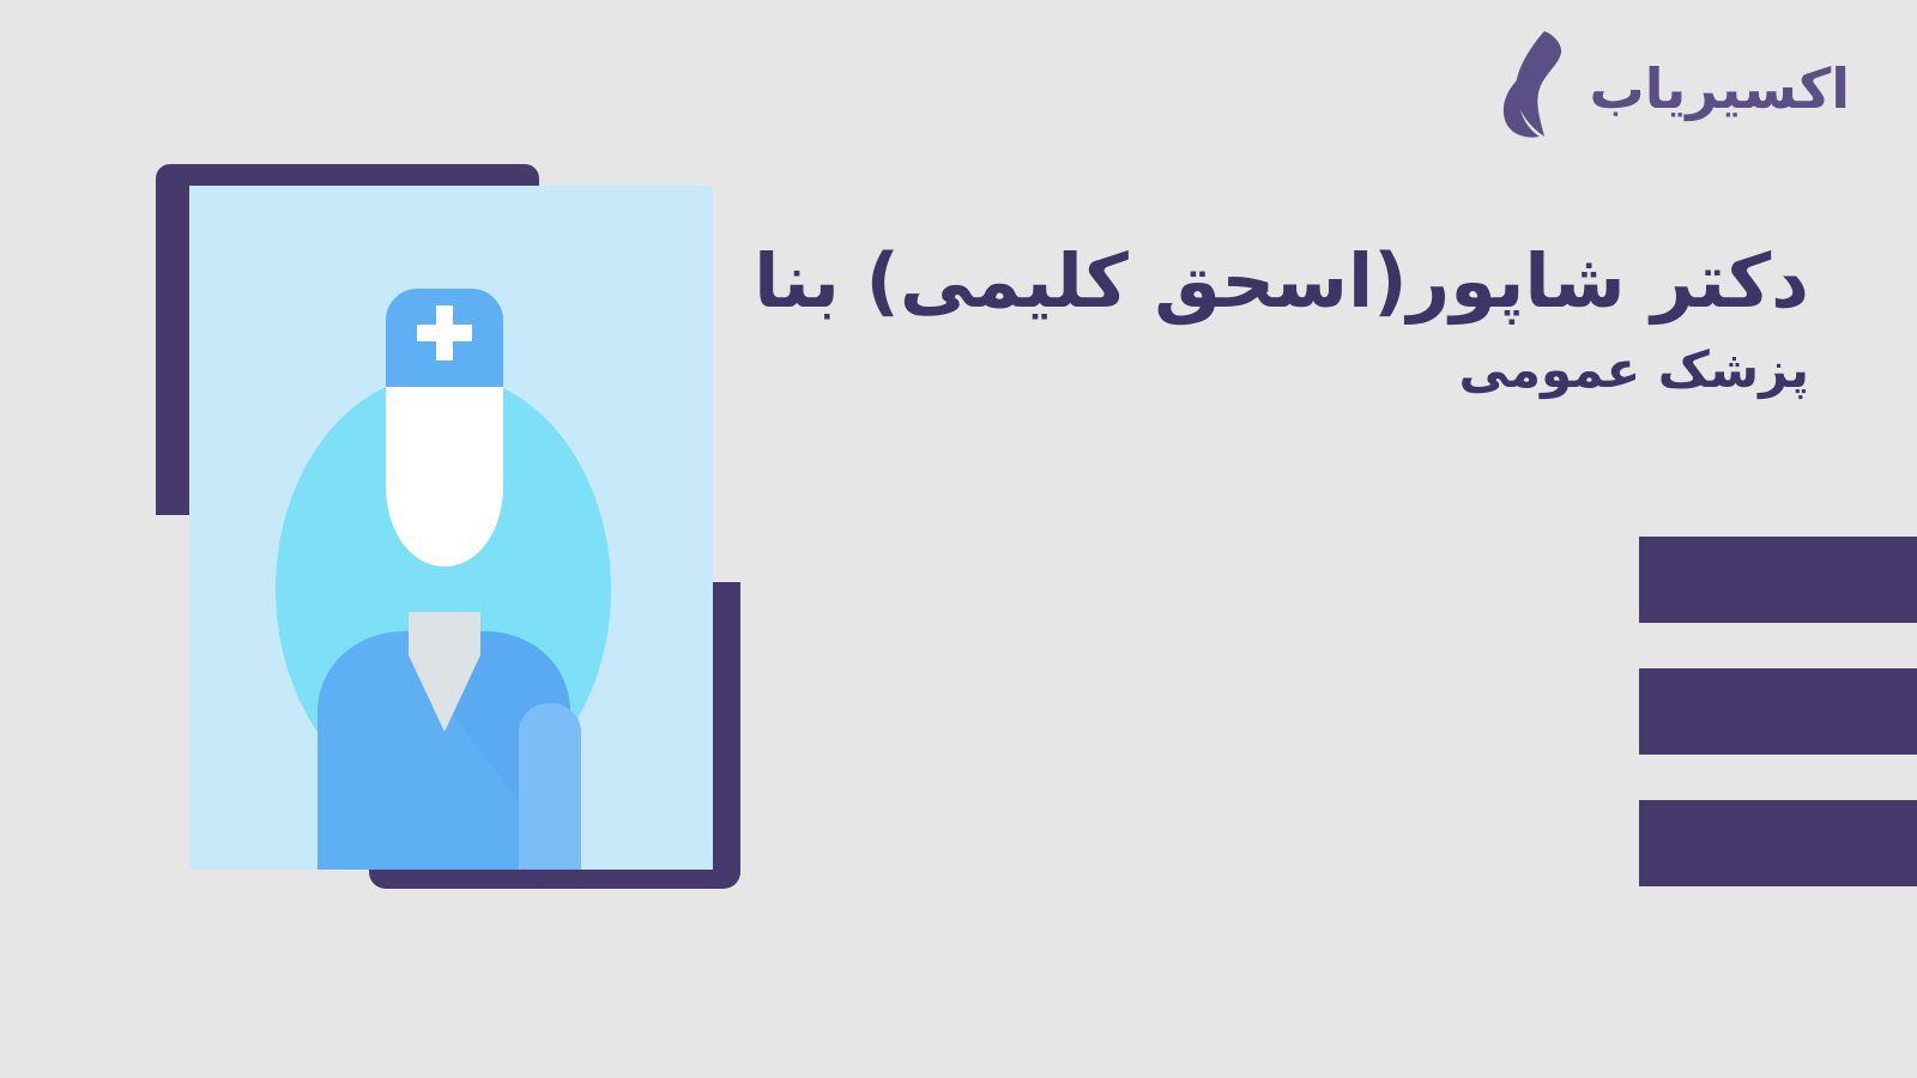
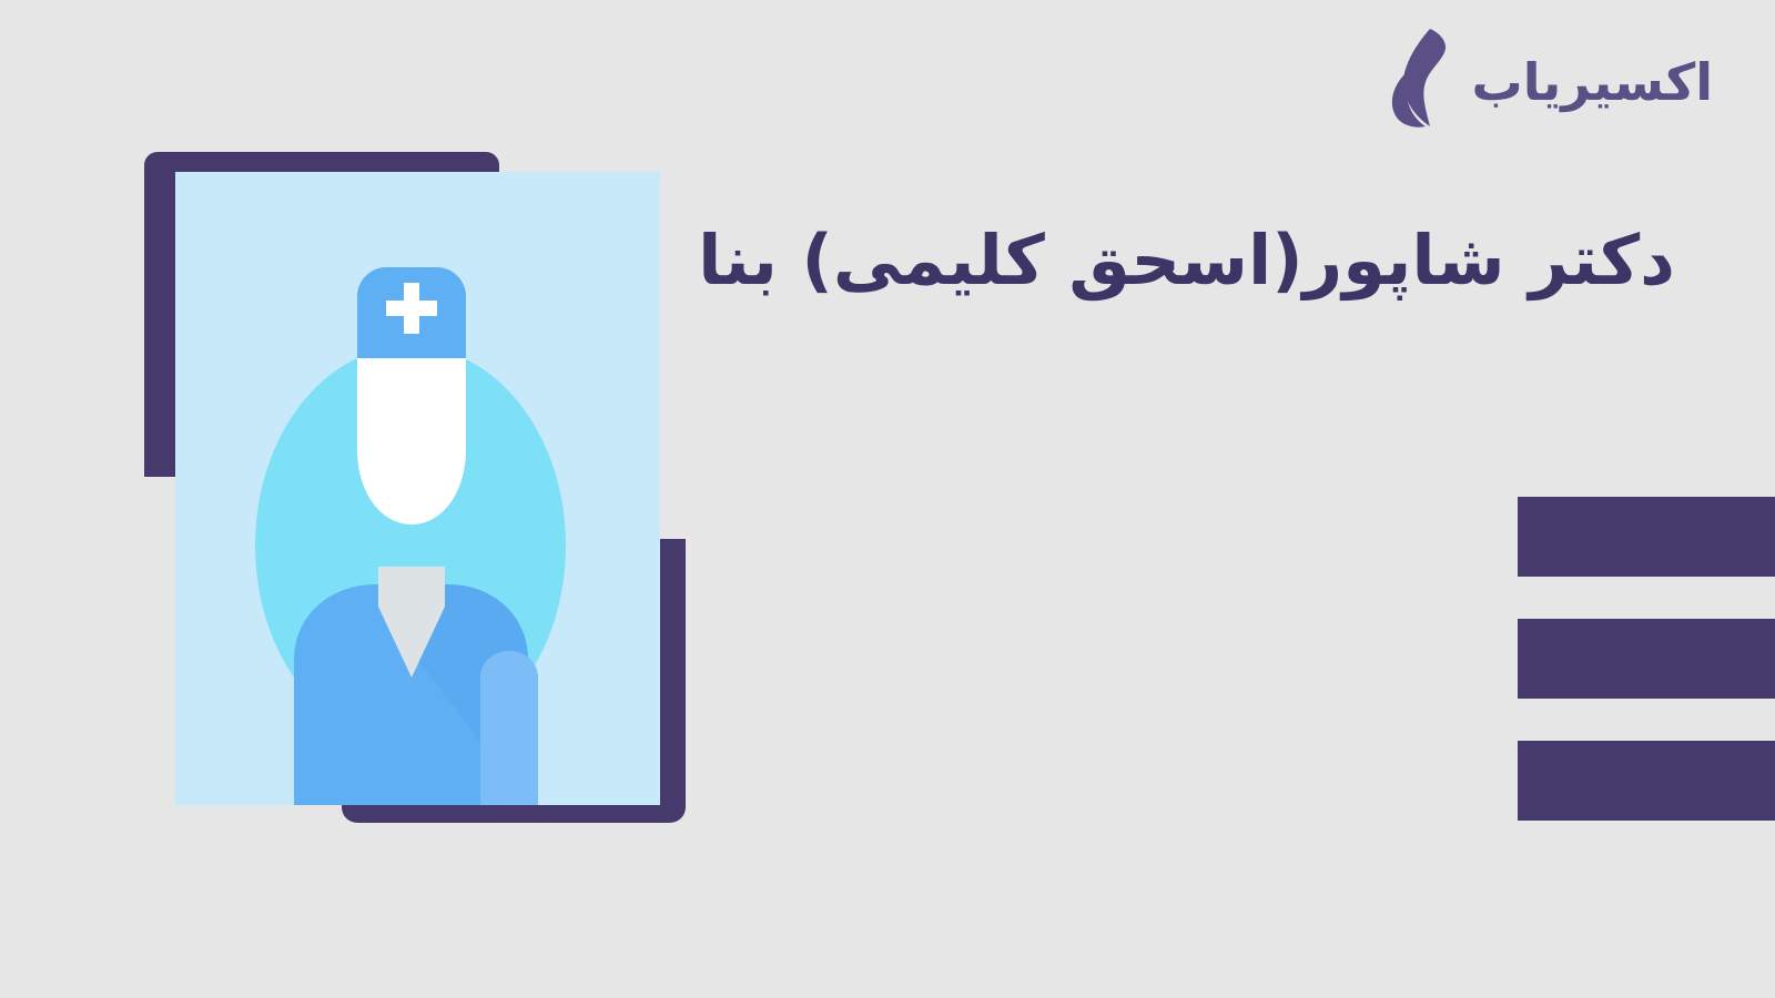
  اکسیریاب
  دکتر شاپور(اسحق کلیمی) بنا
- پزشک عمومی
